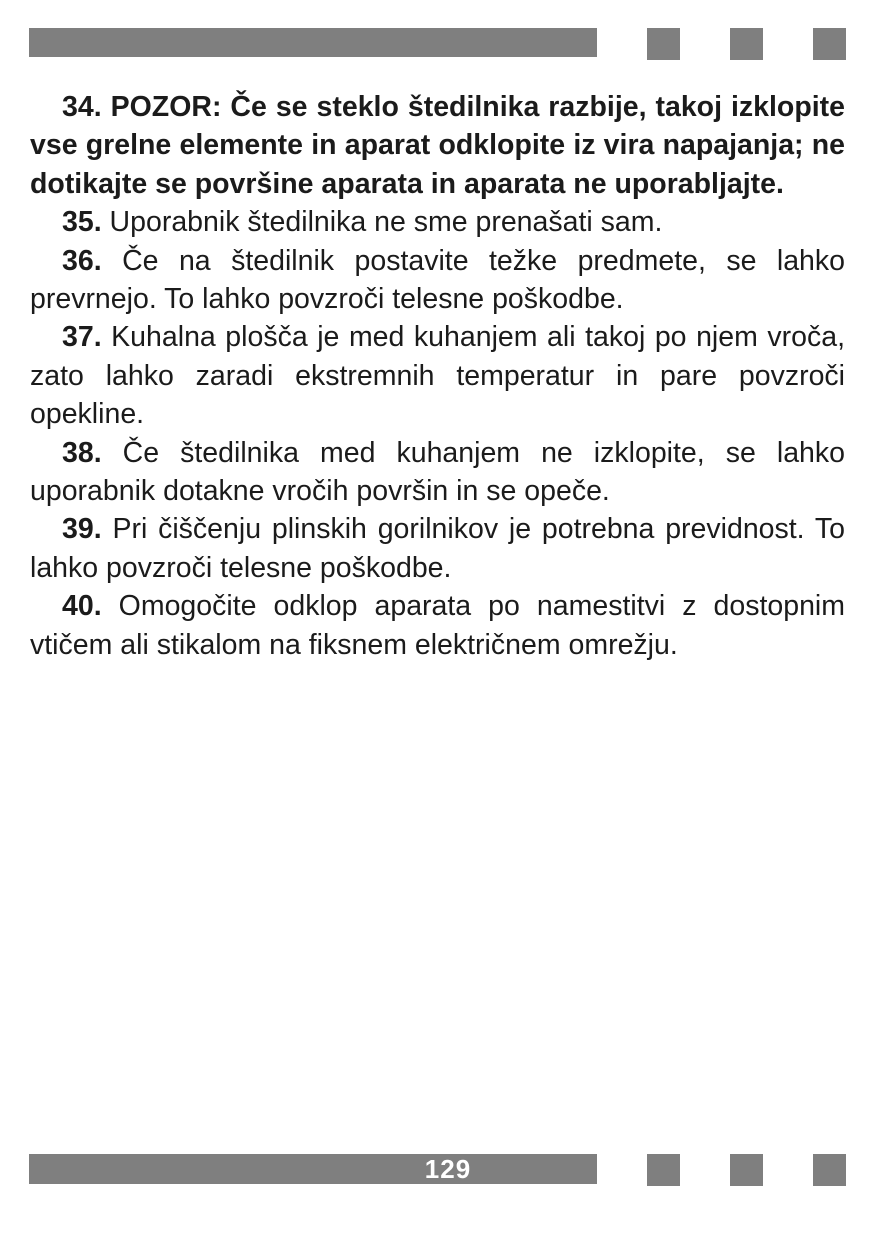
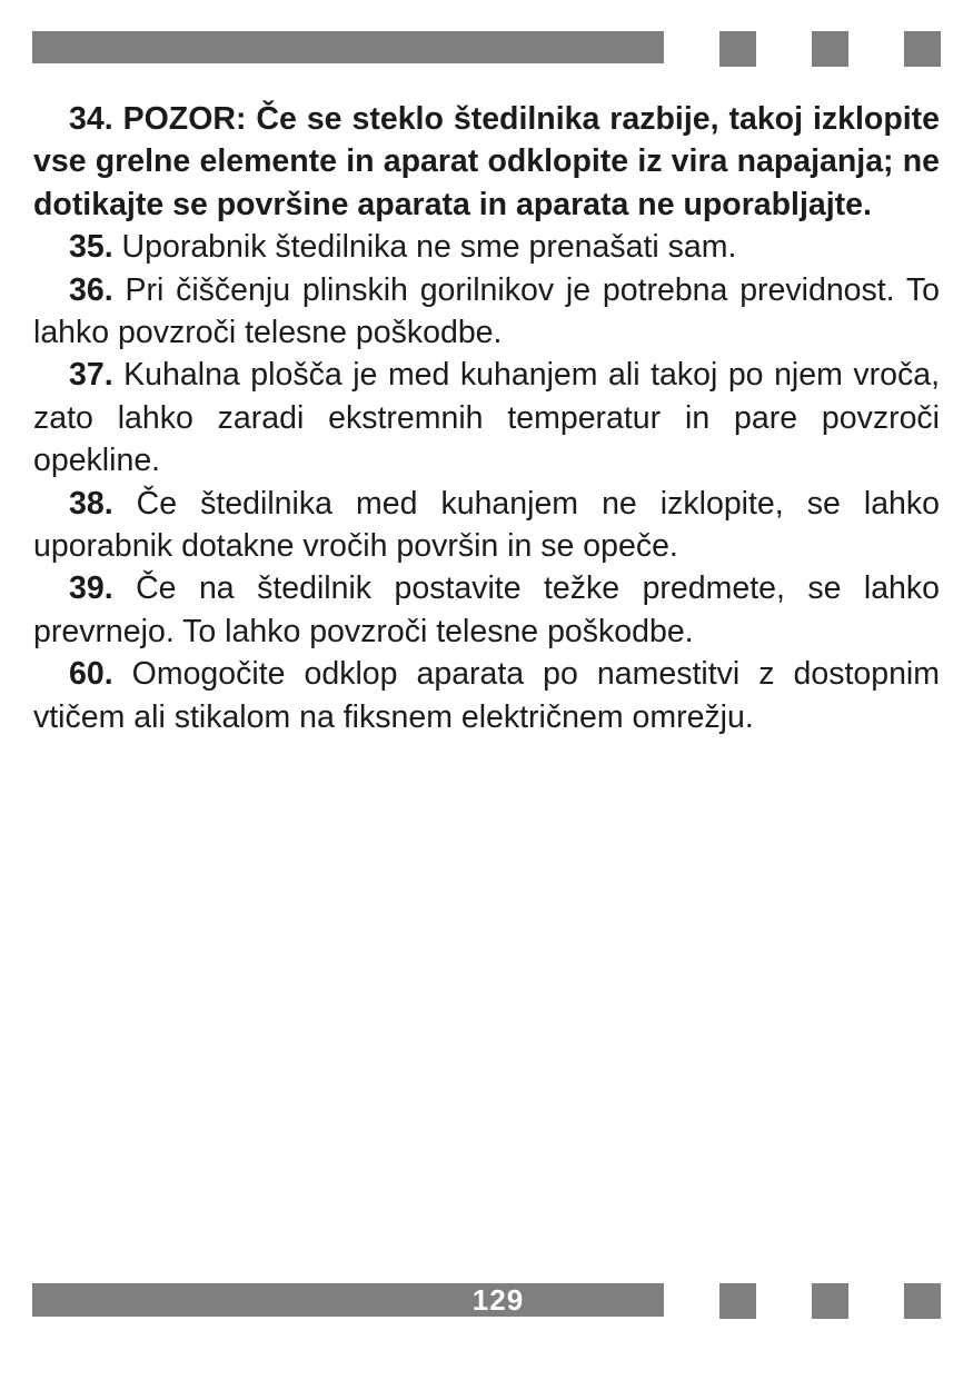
  34. POZOR: Če se steklo štedilnika razbije, takoj izklopite vse grelne elemente in aparat odklopite iz vira napajanja; ne dotikajte se površine aparata in aparata ne uporabljajte.
  35. Uporabnik štedilnika ne sme prenašati sam.
- 36. Če na štedilnik postavite težke predmete, se lahko prevrnejo. To lahko povzroči telesne poškodbe.
+ 36. Pri čiščenju plinskih gorilnikov je potrebna previdnost. To lahko povzroči telesne poškodbe.
  37. Kuhalna plošča je med kuhanjem ali takoj po njem vroča, zato lahko zaradi ekstremnih temperatur in pare povzroči opekline.
  38. Če štedilnika med kuhanjem ne izklopite, se lahko uporabnik dotakne vročih površin in se opeče.
- 39. Pri čiščenju plinskih gorilnikov je potrebna previdnost. To lahko povzroči telesne poškodbe.
+ 39. Če na štedilnik postavite težke predmete, se lahko prevrnejo. To lahko povzroči telesne poškodbe.
- 40. Omogočite odklop aparata po namestitvi z dostopnim vtičem ali stikalom na fiksnem električnem omrežju.
+ 60. Omogočite odklop aparata po namestitvi z dostopnim vtičem ali stikalom na fiksnem električnem omrežju.
  129
